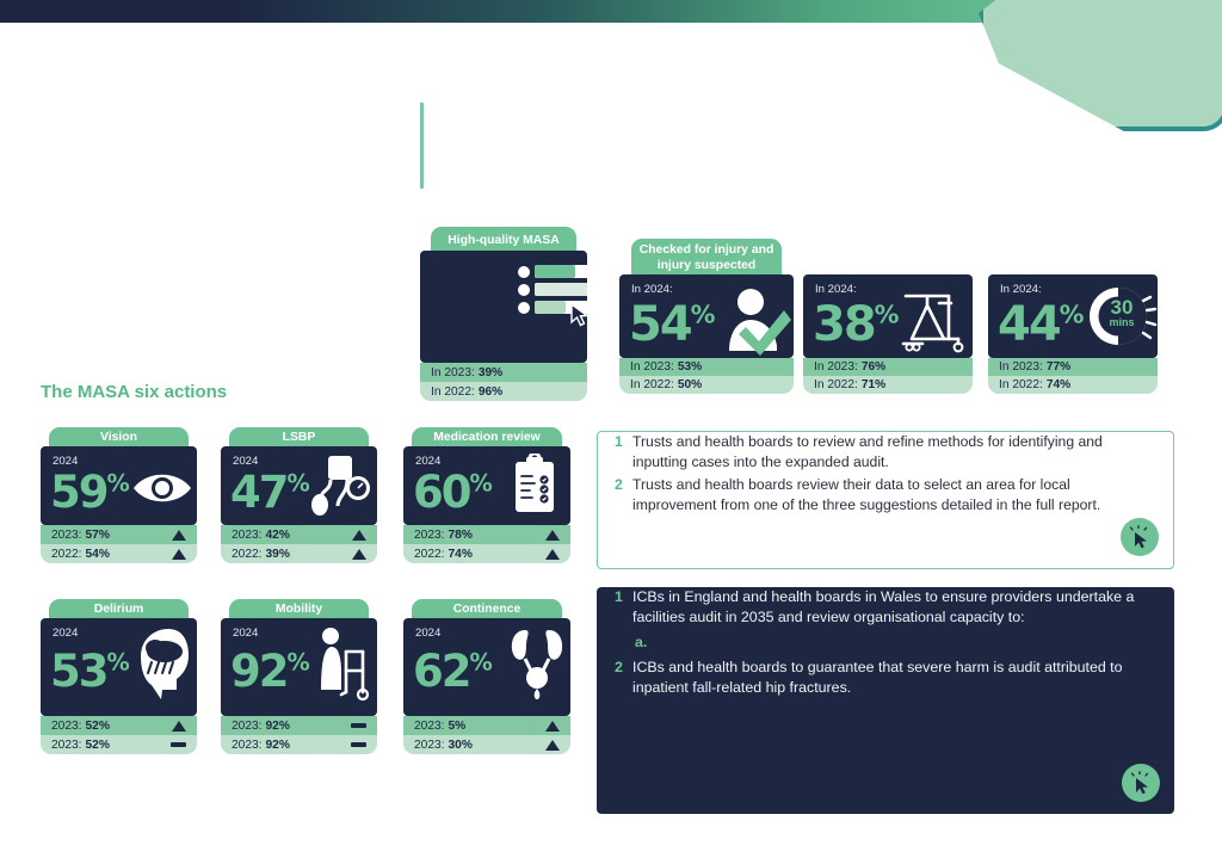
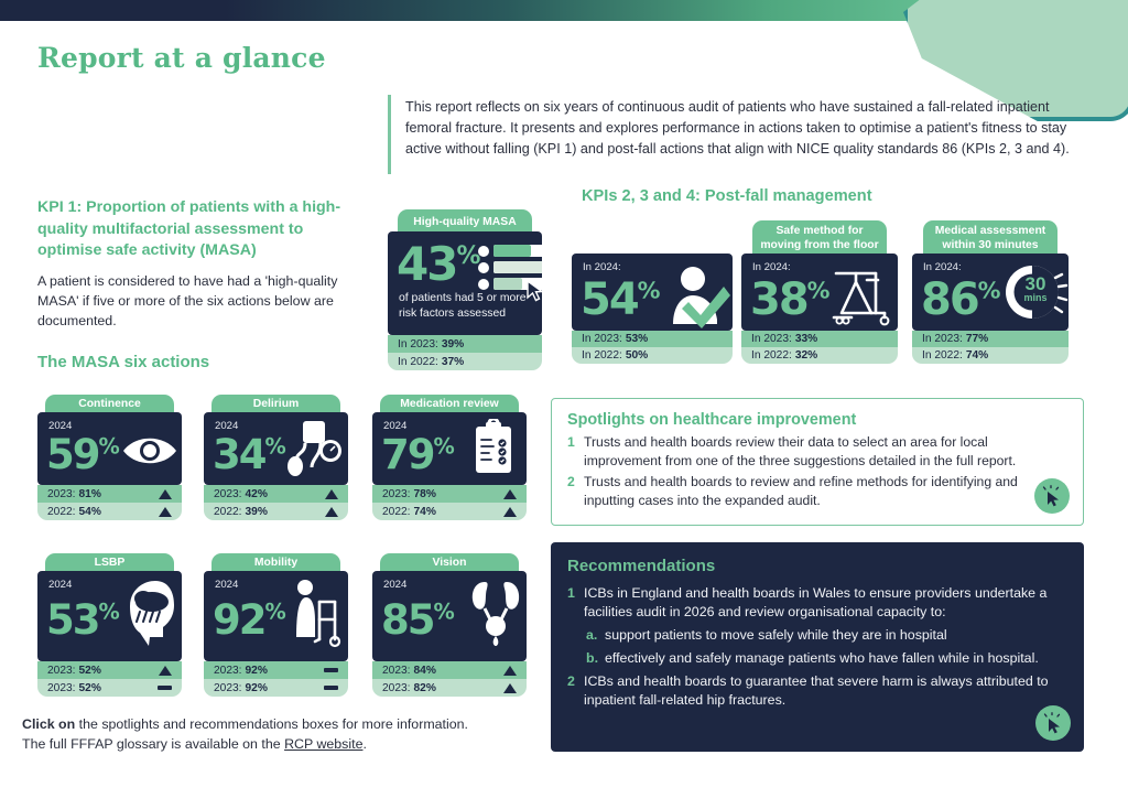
+ Report at a glance
+ This report reflects on six years of continuous audit of patients who have sustained a fall-related inpatient femoral fracture. It presents and explores performance in actions taken to optimise a patient's fitness to stay active without falling (KPI 1) and post-fall actions that align with NICE quality standards 86 (KPIs 2, 3 and 4).
+ KPI 1: Proportion of patients with a high-quality multifactorial assessment to optimise safe activity (MASA)
+ A patient is considered to have had a 'high-quality MASA' if five or more of the six actions below are documented.
  The MASA six actions
+ KPIs 2, 3 and 4: Post-fall management
  High-quality MASA
+ 43%
+ of patients had 5 or more risk factors assessed
  In 2023:
  39%
  In 2022:
- 96%
+ 37%
- Checked for injury and injury suspected
  In 2024:
  54%
  In 2023:
  53%
  In 2022:
  50%
+ Safe method for moving from the floor
  In 2024:
  38%
  In 2023:
- 76%
+ 33%
  In 2022:
- 71%
+ 32%
+ Medical assessment within 30 minutes
  In 2024:
- 44%
+ 86%
  30
  mins
  In 2023:
  77%
  In 2022:
  74%
- Vision
+ Continence
  2024
  59%
  2023:
- 57%
+ 81%
  2022:
  54%
- LSBP
+ Delirium
  2024
- 47%
+ 34%
  2023:
  42%
  2022:
  39%
  Medication review
  2024
- 60%
+ 79%
  2023:
  78%
  2022:
  74%
- Delirium
+ LSBP
  2024
  53%
  2023:
  52%
  2023:
  52%
  Mobility
  2024
  92%
  2023:
  92%
  2023:
  92%
- Continence
+ Vision
  2024
- 62%
+ 85%
  2023:
- 5%
+ 84%
  2023:
- 30%
+ 82%
+ Spotlights on healthcare improvement
  1
- Trusts and health boards to review and refine methods for identifying and inputting cases into the expanded audit.
+ Trusts and health boards review their data to select an area for local improvement from one of the three suggestions detailed in the full report.
  2
- Trusts and health boards review their data to select an area for local improvement from one of the three suggestions detailed in the full report.
+ Trusts and health boards to review and refine methods for identifying and inputting cases into the expanded audit.
+ Recommendations
  1
- ICBs in England and health boards in Wales to ensure providers undertake a facilities audit in 2035 and review organisational capacity to:
+ ICBs in England and health boards in Wales to ensure providers undertake a facilities audit in 2026 and review organisational capacity to:
  a.
+ support patients to move safely while they are in hospital
+ b.
+ effectively and safely manage patients who have fallen while in hospital.
  2
- ICBs and health boards to guarantee that severe harm is audit attributed to inpatient fall-related hip fractures.
+ ICBs and health boards to guarantee that severe harm is always attributed to inpatient fall-related hip fractures.
+ Click on the spotlights and recommendations boxes for more information.
+ The full FFFAP glossary is available on the RCP website.
